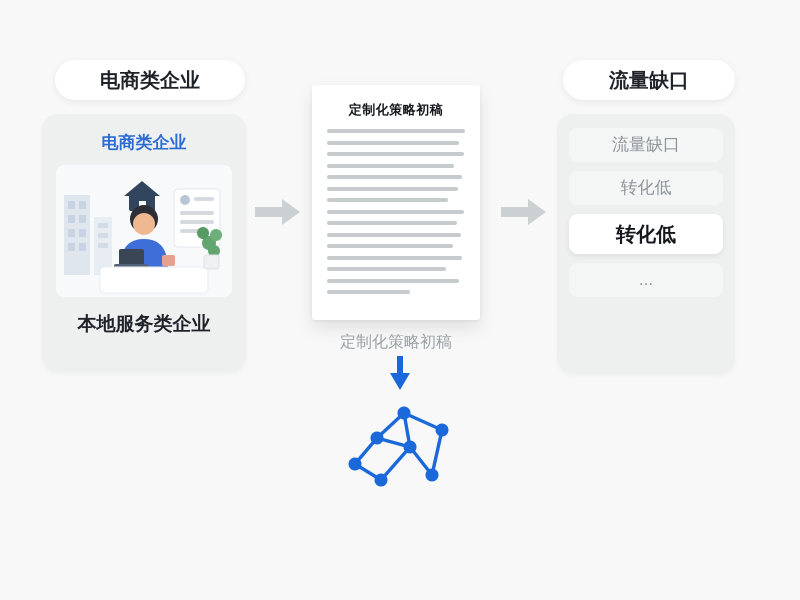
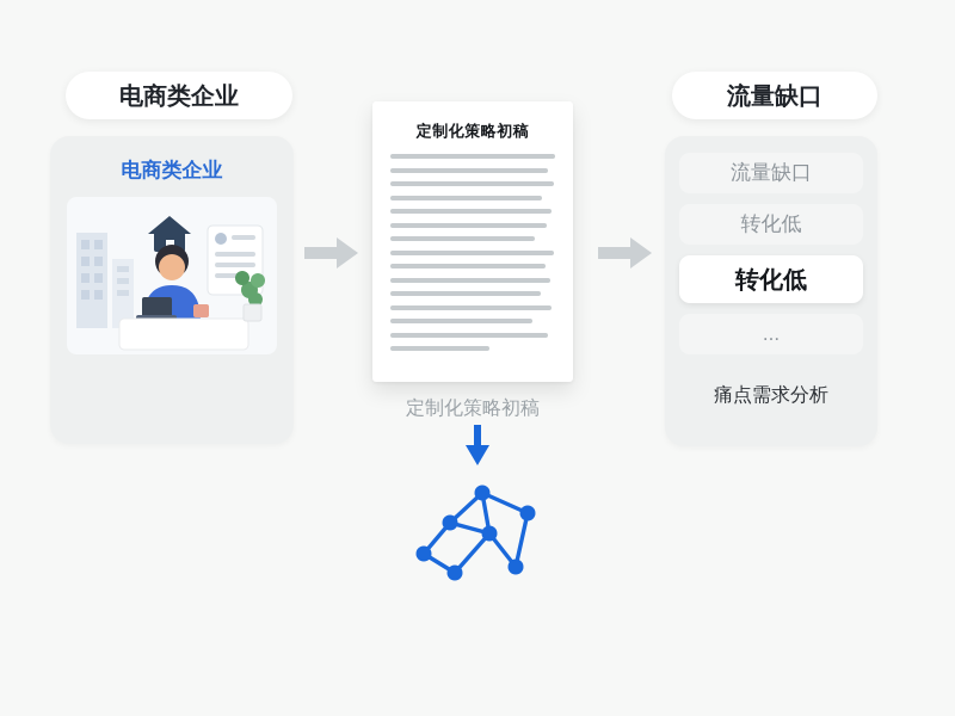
  电商类企业
  流量缺口
  电商类企业
- 本地服务类企业
  定制化策略初稿
  定制化策略初稿
  流量缺口
  转化低
  转化低
  ...
+ 痛点需求分析
